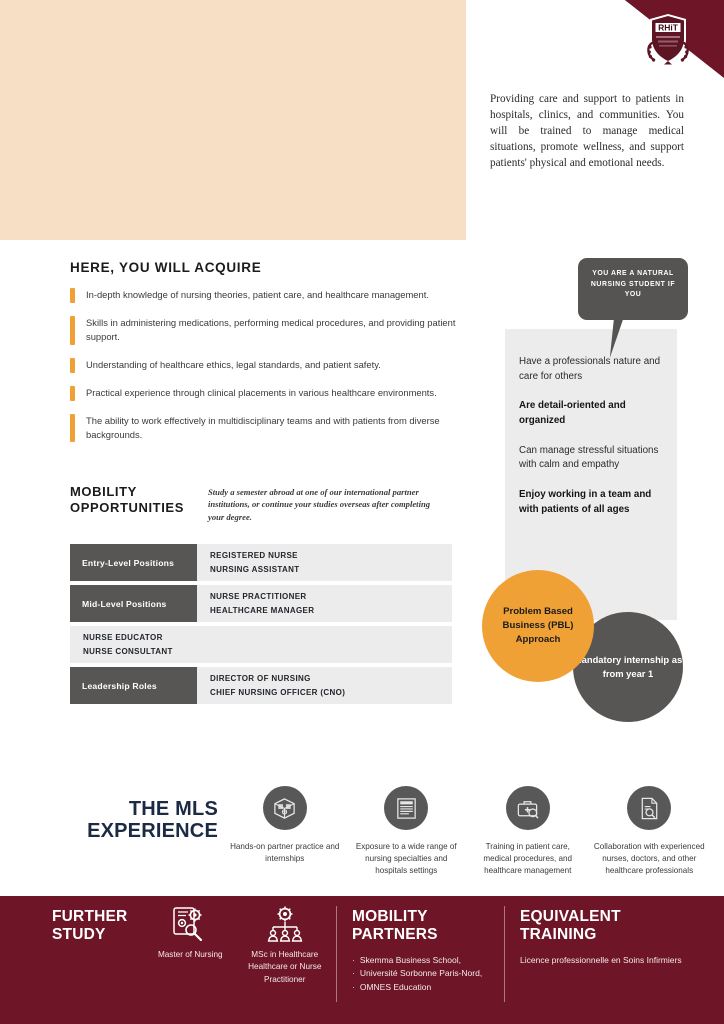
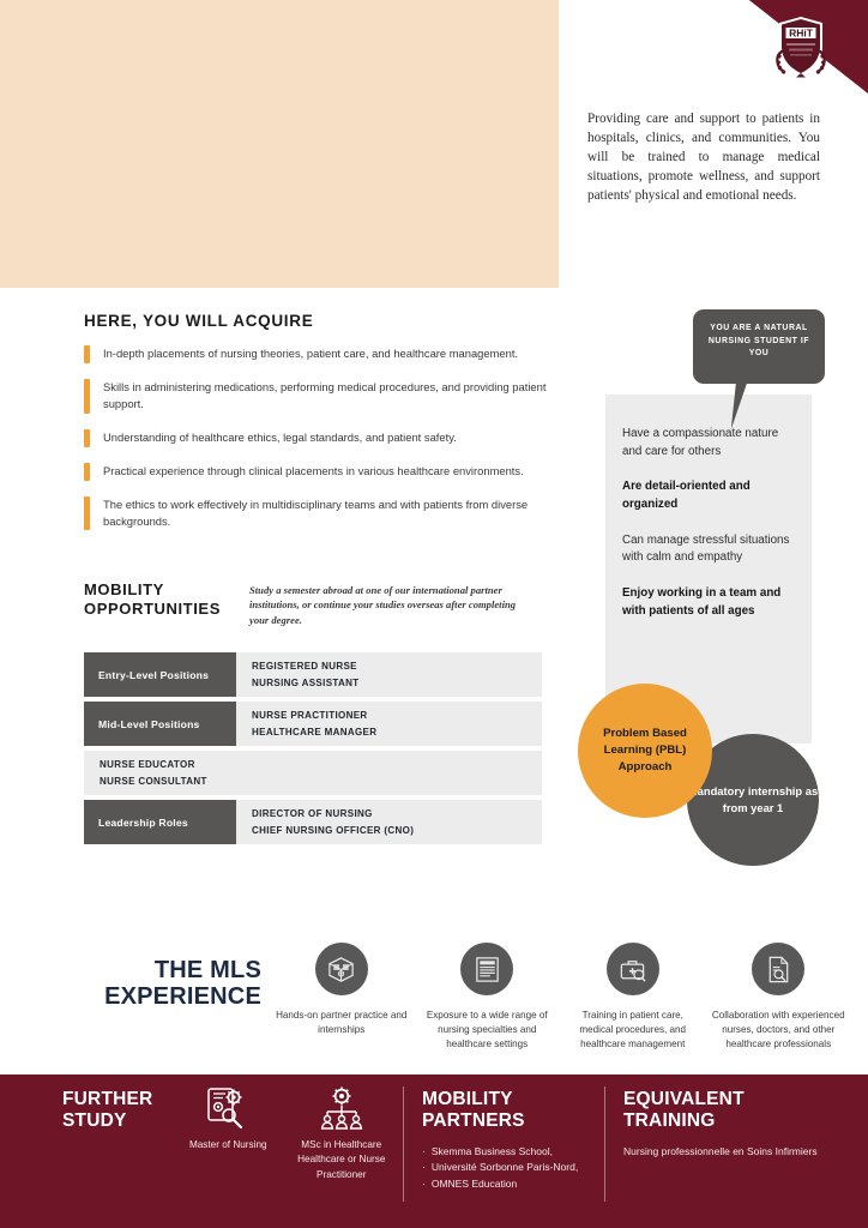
  RHiT
  Providing care and support to patients in hospitals, clinics, and communities. You will be trained to manage medical situations, promote wellness, and support patients' physical and emotional needs.
  HERE, YOU WILL ACQUIRE
- In-depth knowledge of nursing theories, patient care, and healthcare management.
+ In-depth placements of nursing theories, patient care, and healthcare management.
  Skills in administering medications, performing medical procedures, and providing patient support.
  Understanding of healthcare ethics, legal standards, and patient safety.
  Practical experience through clinical placements in various healthcare environments.
- The ability to work effectively in multidisciplinary teams and with patients from diverse backgrounds.
+ The ethics to work effectively in multidisciplinary teams and with patients from diverse backgrounds.
- Have a professionals nature and care for others
+ Have a compassionate nature and care for others
  Are detail-oriented and organized
  Can manage stressful situations with calm and empathy
  Enjoy working in a team and with patients of all ages
  MOBILITY OPPORTUNITIES
  Study a semester abroad at one of our international partner institutions, or continue your studies overseas after completing your degree.
  Entry-Level Positions
  REGISTERED NURSE
  NURSING ASSISTANT
  Mid-Level Positions
  NURSE PRACTITIONER
  HEALTHCARE MANAGER
  NURSE EDUCATOR
  NURSE CONSULTANT
  Leadership Roles
  DIRECTOR OF NURSING
  CHIEF NURSING OFFICER (CNO)
  andatory internship as from year 1
- Problem Based Business (PBL) Approach
+ Problem Based Learning (PBL) Approach
  THE MLS EXPERIENCE
  Hands-on partner practice and internships
- Exposure to a wide range of nursing specialties and hospitals settings
+ Exposure to a wide range of nursing specialties and healthcare settings
  Training in patient care, medical procedures, and healthcare management
  Collaboration with experienced nurses, doctors, and other healthcare professionals
  FURTHER STUDY
  Master of Nursing
  MSc in Healthcare Healthcare or Nurse Practitioner
  MOBILITY PARTNERS
  ·
  Skemma Business School,
  ·
  Université Sorbonne Paris-Nord,
  ·
  OMNES Education
  EQUIVALENT TRAINING
- Licence professionnelle en Soins Infirmiers
+ Nursing professionnelle en Soins Infirmiers
